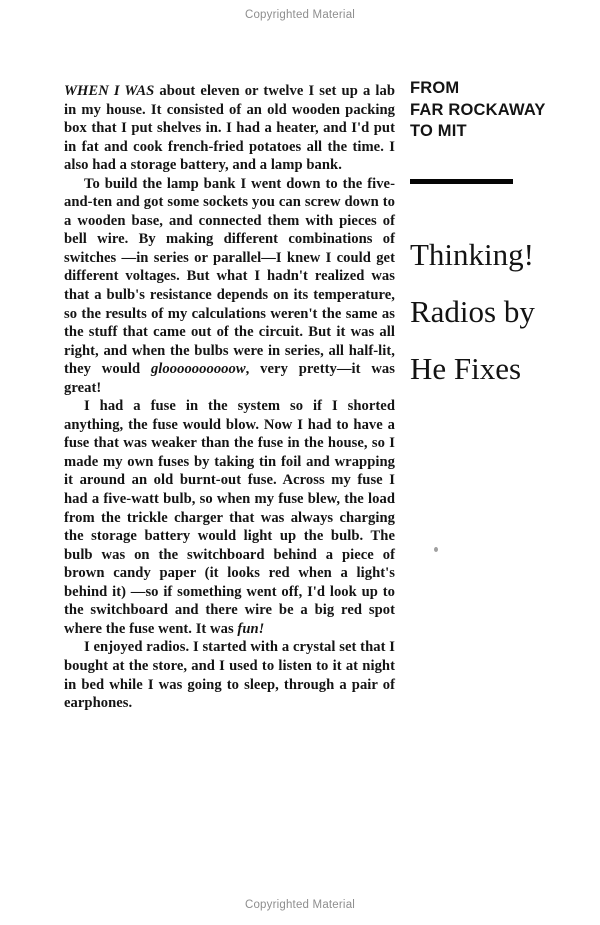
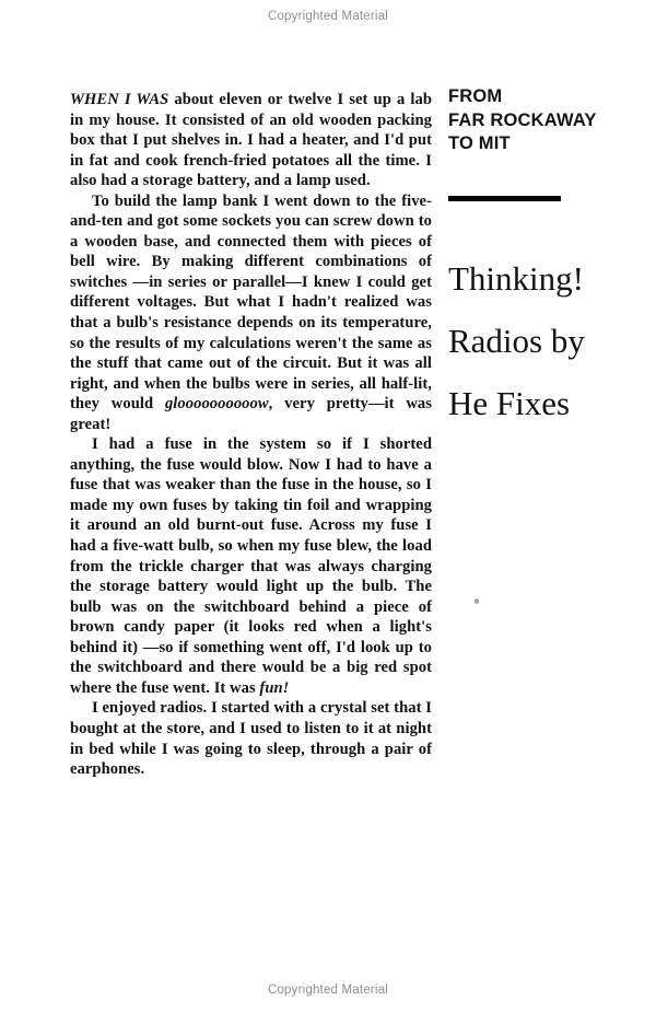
  Copyrighted Material
- WHEN I WAS about eleven or twelve I set up a lab in my house. It consisted of an old wooden packing box that I put shelves in. I had a heater, and I'd put in fat and cook french-fried potatoes all the time. I also had a storage battery, and a lamp bank.
+ WHEN I WAS about eleven or twelve I set up a lab in my house. It consisted of an old wooden packing box that I put shelves in. I had a heater, and I'd put in fat and cook french-fried potatoes all the time. I also had a storage battery, and a lamp used.
  To build the lamp bank I went down to the five-and-ten and got some sockets you can screw down to a wooden base, and connected them with pieces of bell wire. By making different combinations of switches —in series or parallel—I knew I could get different voltages. But what I hadn't realized was that a bulb's resistance depends on its temperature, so the results of my calculations weren't the same as the stuff that came out of the circuit. But it was all right, and when the bulbs were in series, all half-lit, they would gloooooooooow, very pretty—it was great!
- I had a fuse in the system so if I shorted anything, the fuse would blow. Now I had to have a fuse that was weaker than the fuse in the house, so I made my own fuses by taking tin foil and wrapping it around an old burnt-out fuse. Across my fuse I had a five-watt bulb, so when my fuse blew, the load from the trickle charger that was always charging the storage battery would light up the bulb. The bulb was on the switchboard behind a piece of brown candy paper (it looks red when a light's behind it) —so if something went off, I'd look up to the switchboard and there wire be a big red spot where the fuse went. It was fun!
+ I had a fuse in the system so if I shorted anything, the fuse would blow. Now I had to have a fuse that was weaker than the fuse in the house, so I made my own fuses by taking tin foil and wrapping it around an old burnt-out fuse. Across my fuse I had a five-watt bulb, so when my fuse blew, the load from the trickle charger that was always charging the storage battery would light up the bulb. The bulb was on the switchboard behind a piece of brown candy paper (it looks red when a light's behind it) —so if something went off, I'd look up to the switchboard and there would be a big red spot where the fuse went. It was fun!
  I enjoyed radios. I started with a crystal set that I bought at the store, and I used to listen to it at night in bed while I was going to sleep, through a pair of earphones.
  FROM
  FAR ROCKAWAY
  TO MIT
  Thinking!
  Radios by
  He Fixes
  Copyrighted Material
